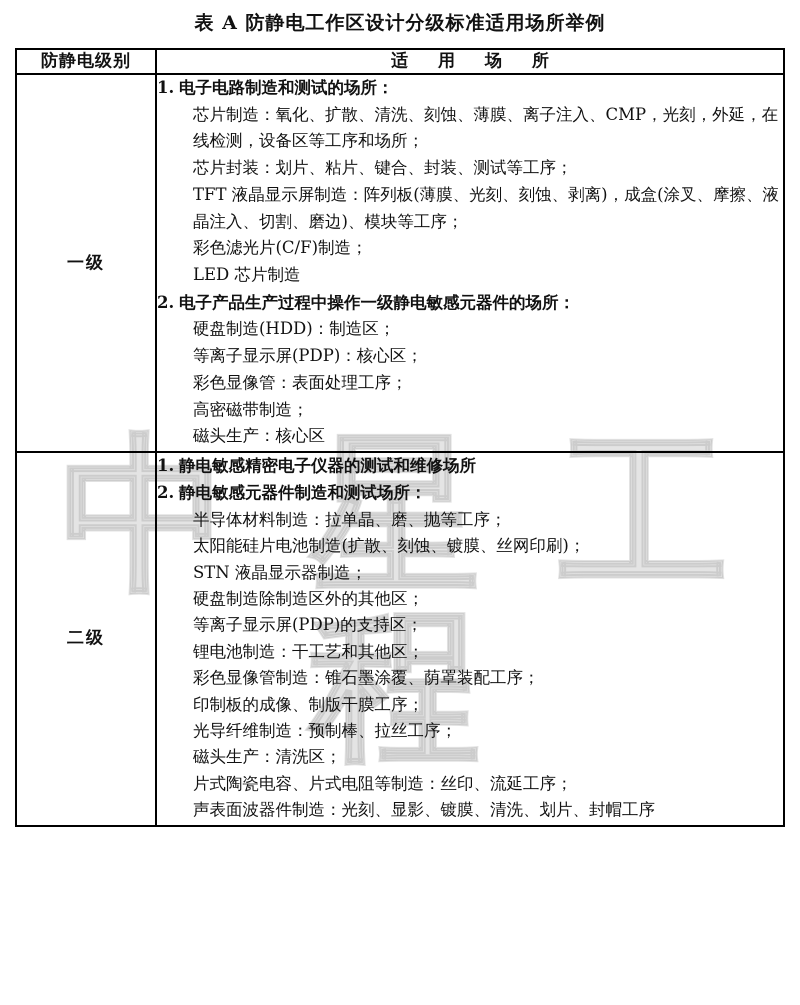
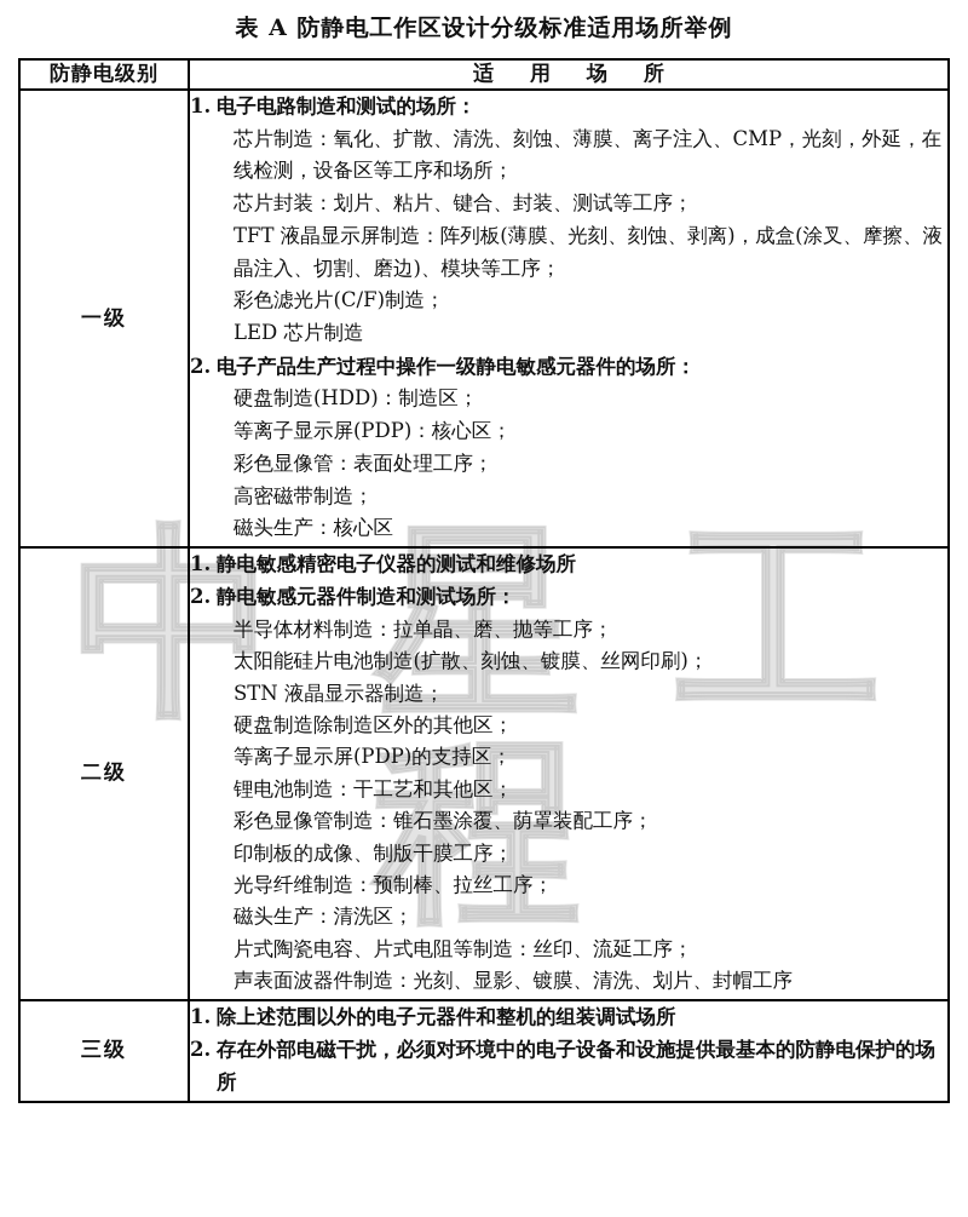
  中 星 工 程
  表 A 防静电工作区设计分级标准适用场所举例
  防静电级别	适 用 场 所
  一级	1. 电子电路制造和测试的场所： 芯片制造：氧化、扩散、清洗、刻蚀、薄膜、离子注入、CMP，光刻，外延，在线检测，设备区等工序和场所； 芯片封装：划片、粘片、键合、封装、测试等工序； TFT 液晶显示屏制造：阵列板(薄膜、光刻、刻蚀、剥离)，成盒(涂叉、摩擦、液晶注入、切割、磨边)、模块等工序； 彩色滤光片(C/F)制造； LED 芯片制造 2. 电子产品生产过程中操作一级静电敏感元器件的场所： 硬盘制造(HDD)：制造区； 等离子显示屏(PDP)：核心区； 彩色显像管：表面处理工序； 高密磁带制造； 磁头生产：核心区
  二级	1. 静电敏感精密电子仪器的测试和维修场所 2. 静电敏感元器件制造和测试场所： 半导体材料制造：拉单晶、磨、抛等工序； 太阳能硅片电池制造(扩散、刻蚀、镀膜、丝网印刷)； STN 液晶显示器制造； 硬盘制造除制造区外的其他区； 等离子显示屏(PDP)的支持区； 锂电池制造：干工艺和其他区； 彩色显像管制造：锥石墨涂覆、荫罩装配工序； 印制板的成像、制版干膜工序； 光导纤维制造：预制棒、拉丝工序； 磁头生产：清洗区； 片式陶瓷电容、片式电阻等制造：丝印、流延工序； 声表面波器件制造：光刻、显影、镀膜、清洗、划片、封帽工序
+ 三级	1. 除上述范围以外的电子元器件和整机的组装调试场所 2. 存在外部电磁干扰，必须对环境中的电子设备和设施提供最基本的防静电保护的场所
